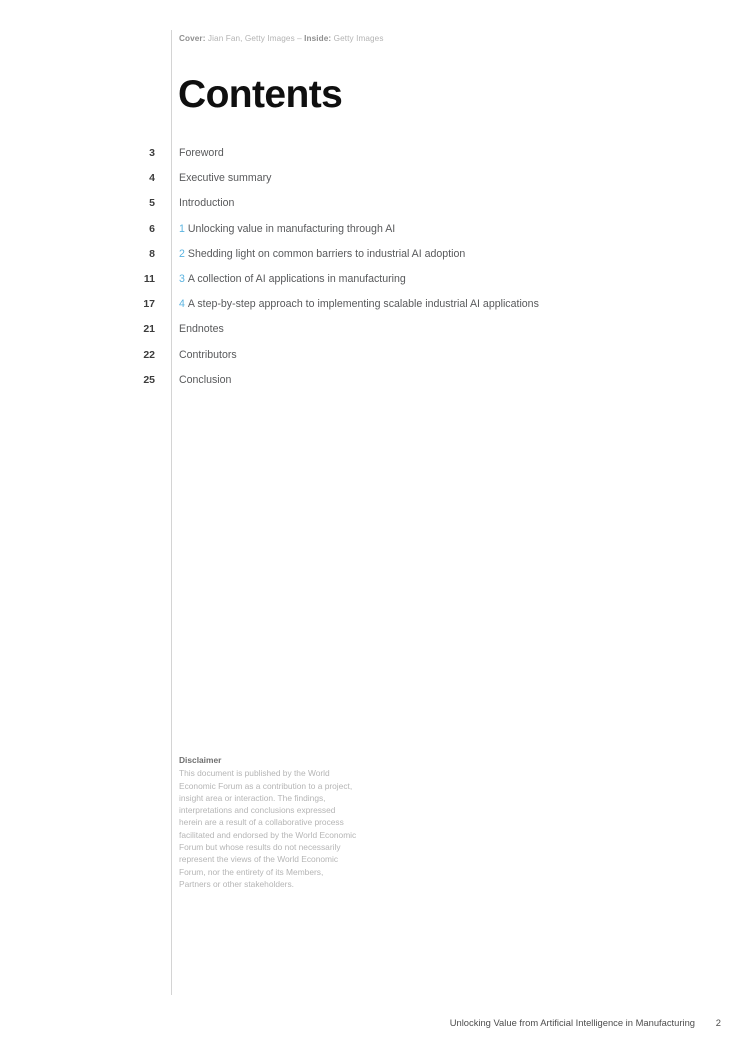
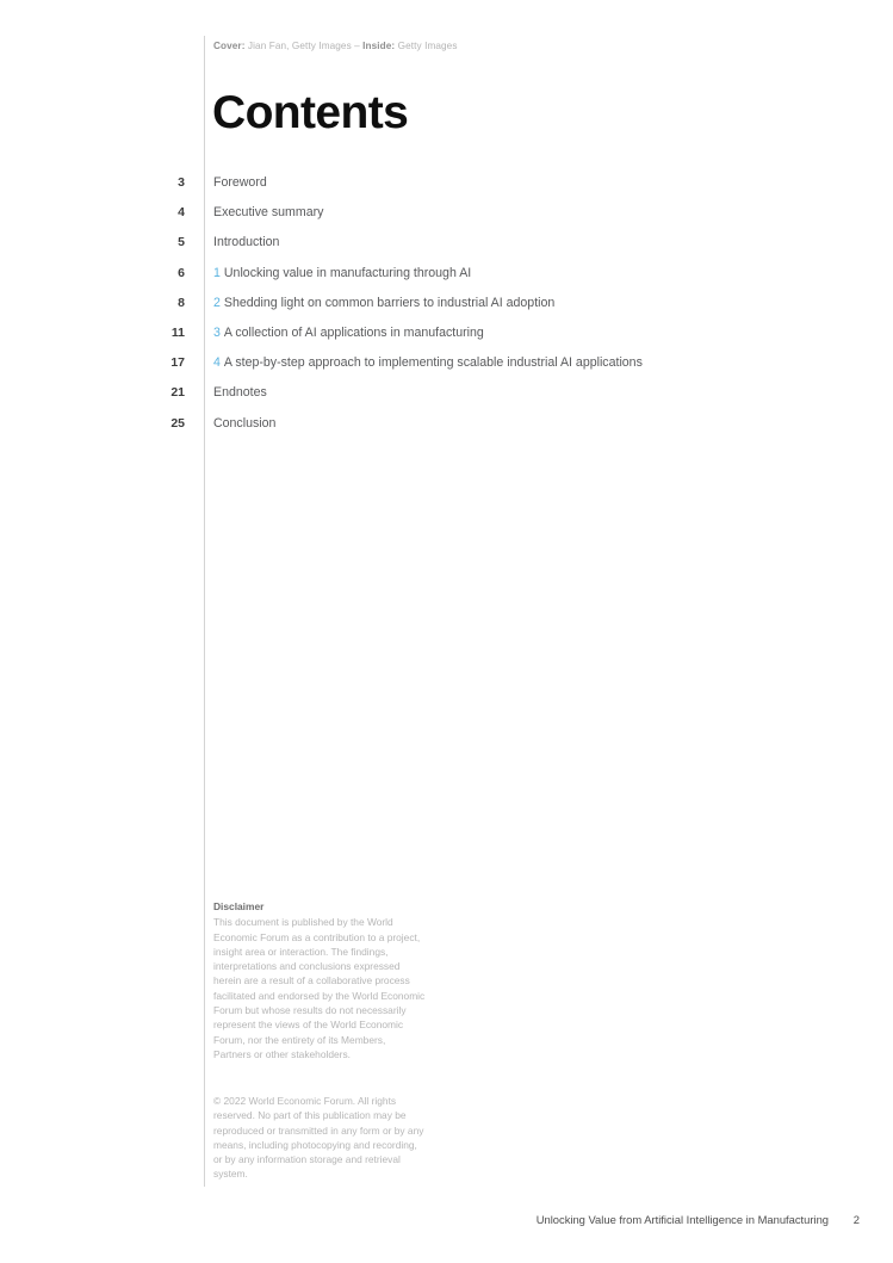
  Cover: Jian Fan, Getty Images – Inside: Getty Images
  Contents
  3
  Foreword
  4
  Executive summary
  5
  Introduction
  6
  1 Unlocking value in manufacturing through AI
  8
  2 Shedding light on common barriers to industrial AI adoption
  11
  3 A collection of AI applications in manufacturing
  17
  4 A step-by-step approach to implementing scalable industrial AI applications
  21
  Endnotes
- 22
- Contributors
  25
  Conclusion
  Disclaimer
  This document is published by the World Economic Forum as a contribution to a project, insight area or interaction. The findings, interpretations and conclusions expressed herein are a result of a collaborative process facilitated and endorsed by the World Economic Forum but whose results do not necessarily represent the views of the World Economic Forum, nor the entirety of its Members, Partners or other stakeholders.
+ © 2022 World Economic Forum. All rights reserved. No part of this publication may be reproduced or transmitted in any form or by any means, including photocopying and recording, or by any information storage and retrieval system.
  Unlocking Value from Artificial Intelligence in Manufacturing
  2
